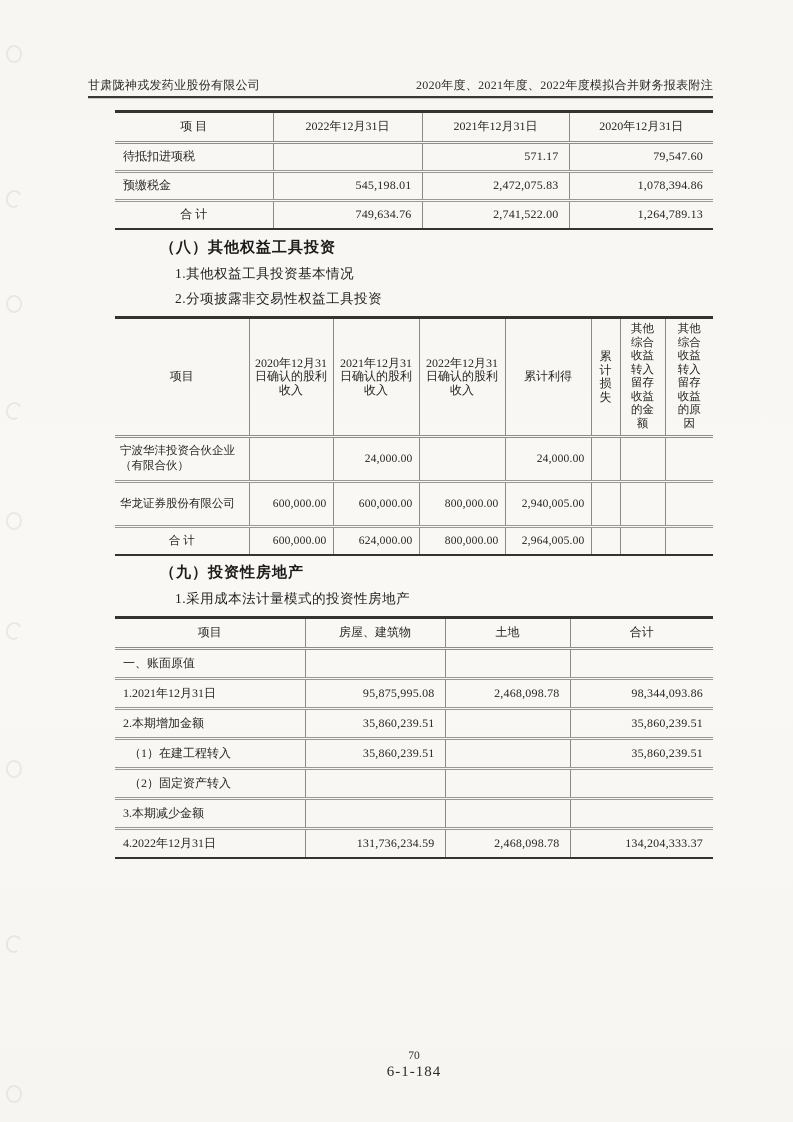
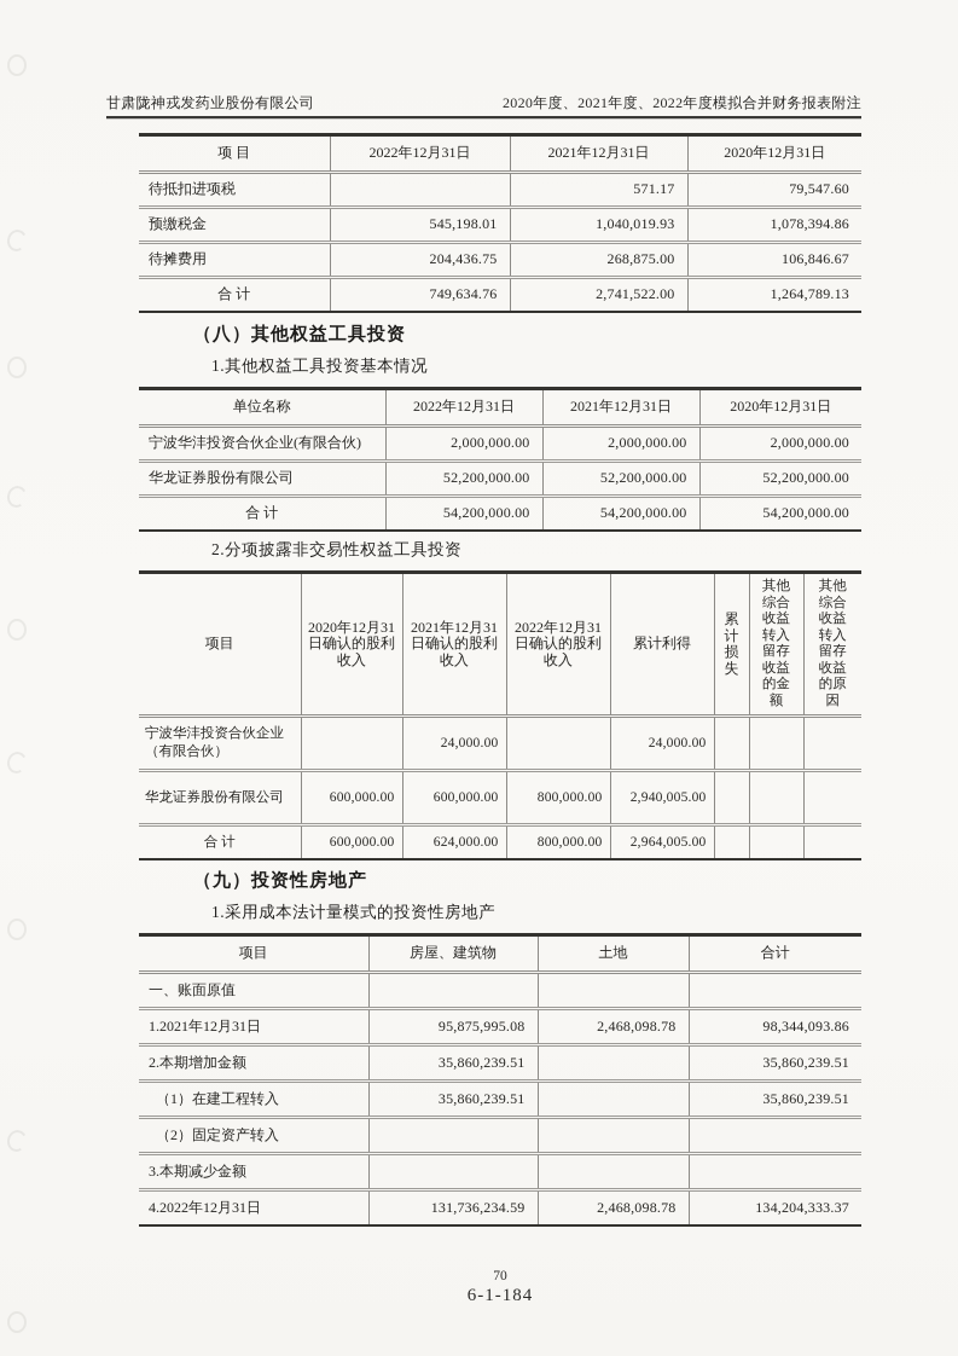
  甘肃陇神戎发药业股份有限公司
  2020年度、2021年度、2022年度模拟合并财务报表附注
  项 目	2022年12月31日	2021年12月31日	2020年12月31日
  待抵扣进项税		571.17	79,547.60
- 预缴税金	545,198.01	2,472,075.83	1,078,394.86
+ 预缴税金	545,198.01	1,040,019.93	1,078,394.86
+ 待摊费用	204,436.75	268,875.00	106,846.67
  合 计	749,634.76	2,741,522.00	1,264,789.13
  （八）其他权益工具投资
  1.其他权益工具投资基本情况
+ 单位名称	2022年12月31日	2021年12月31日	2020年12月31日
+ 宁波华沣投资合伙企业(有限合伙)	2,000,000.00	2,000,000.00	2,000,000.00
+ 华龙证券股份有限公司	52,200,000.00	52,200,000.00	52,200,000.00
+ 合 计	54,200,000.00	54,200,000.00	54,200,000.00
  2.分项披露非交易性权益工具投资
  项目	2020年12月31日确认的股利收入	2021年12月31日确认的股利收入	2022年12月31日确认的股利收入	累计利得	累计损失	其他综合收益转入留存收益的金额	其他综合收益转入留存收益的原因
  宁波华沣投资合伙企业（有限合伙）		24,000.00		24,000.00
  华龙证券股份有限公司	600,000.00	600,000.00	800,000.00	2,940,005.00
  合 计	600,000.00	624,000.00	800,000.00	2,964,005.00
  （九）投资性房地产
  1.采用成本法计量模式的投资性房地产
  项目	房屋、建筑物	土地	合计
  一、账面原值
  1.2021年12月31日	95,875,995.08	2,468,098.78	98,344,093.86
  2.本期增加金额	35,860,239.51		35,860,239.51
  （1）在建工程转入	35,860,239.51		35,860,239.51
  （2）固定资产转入
  3.本期减少金额
  4.2022年12月31日	131,736,234.59	2,468,098.78	134,204,333.37
  70
  6-1-184
